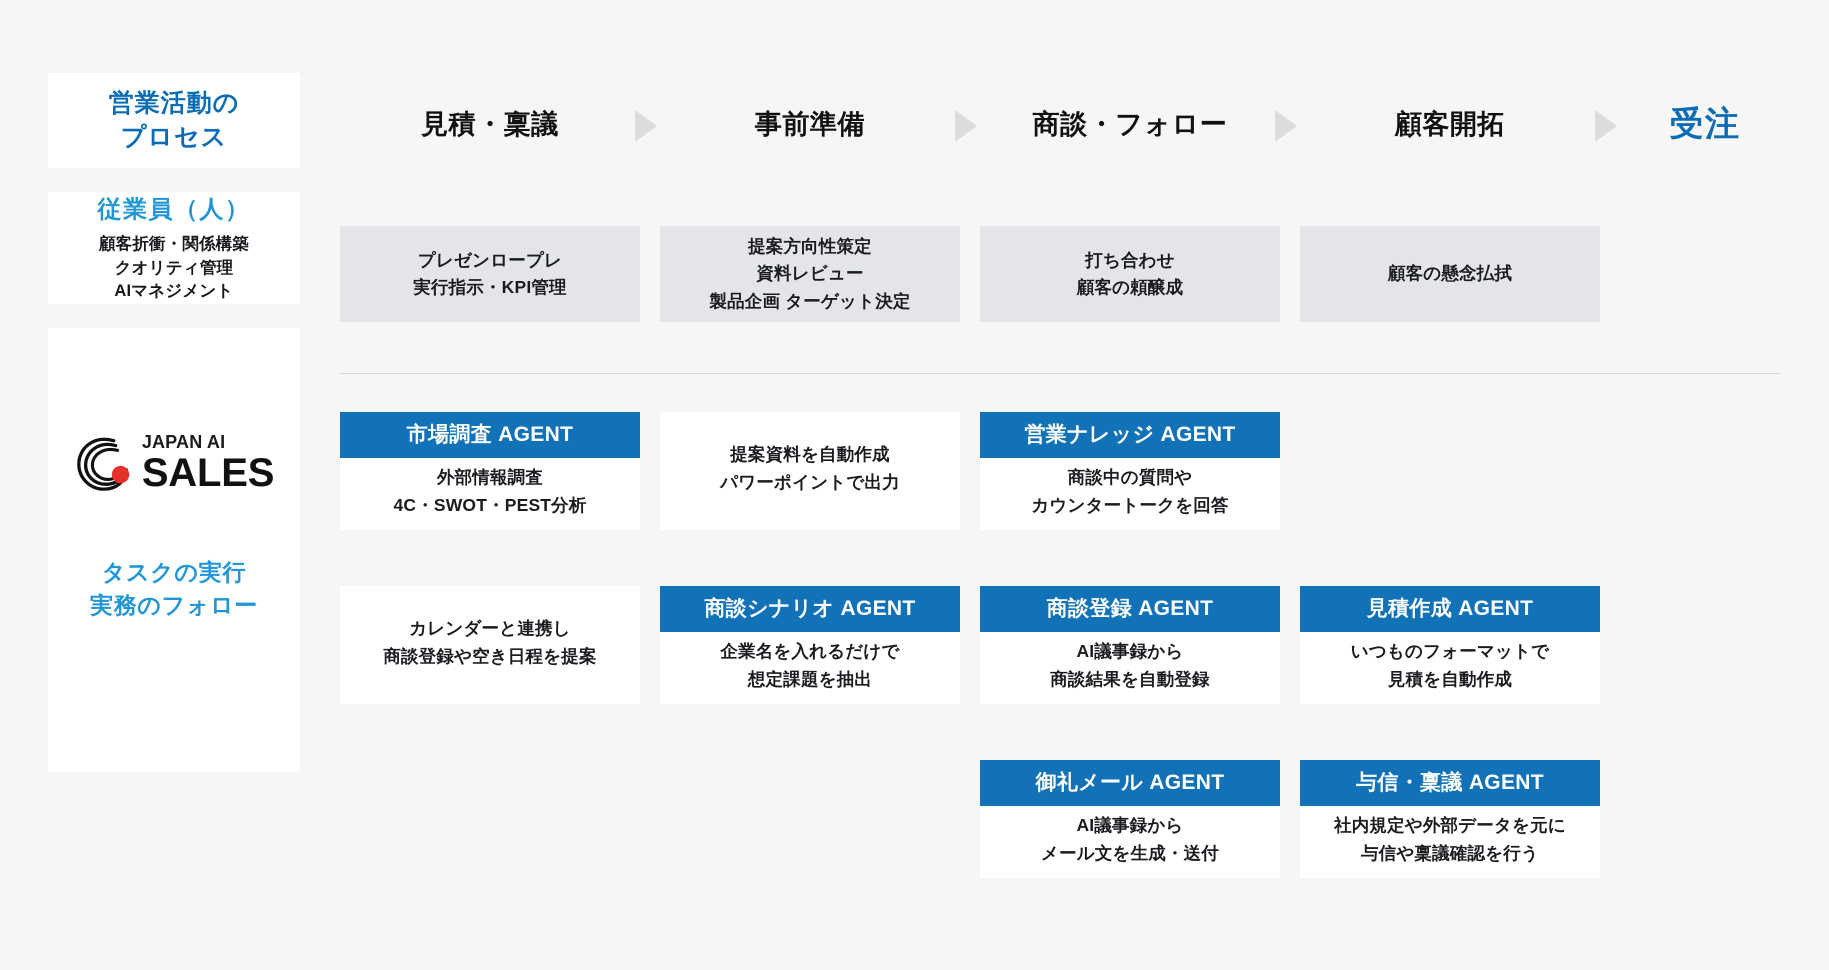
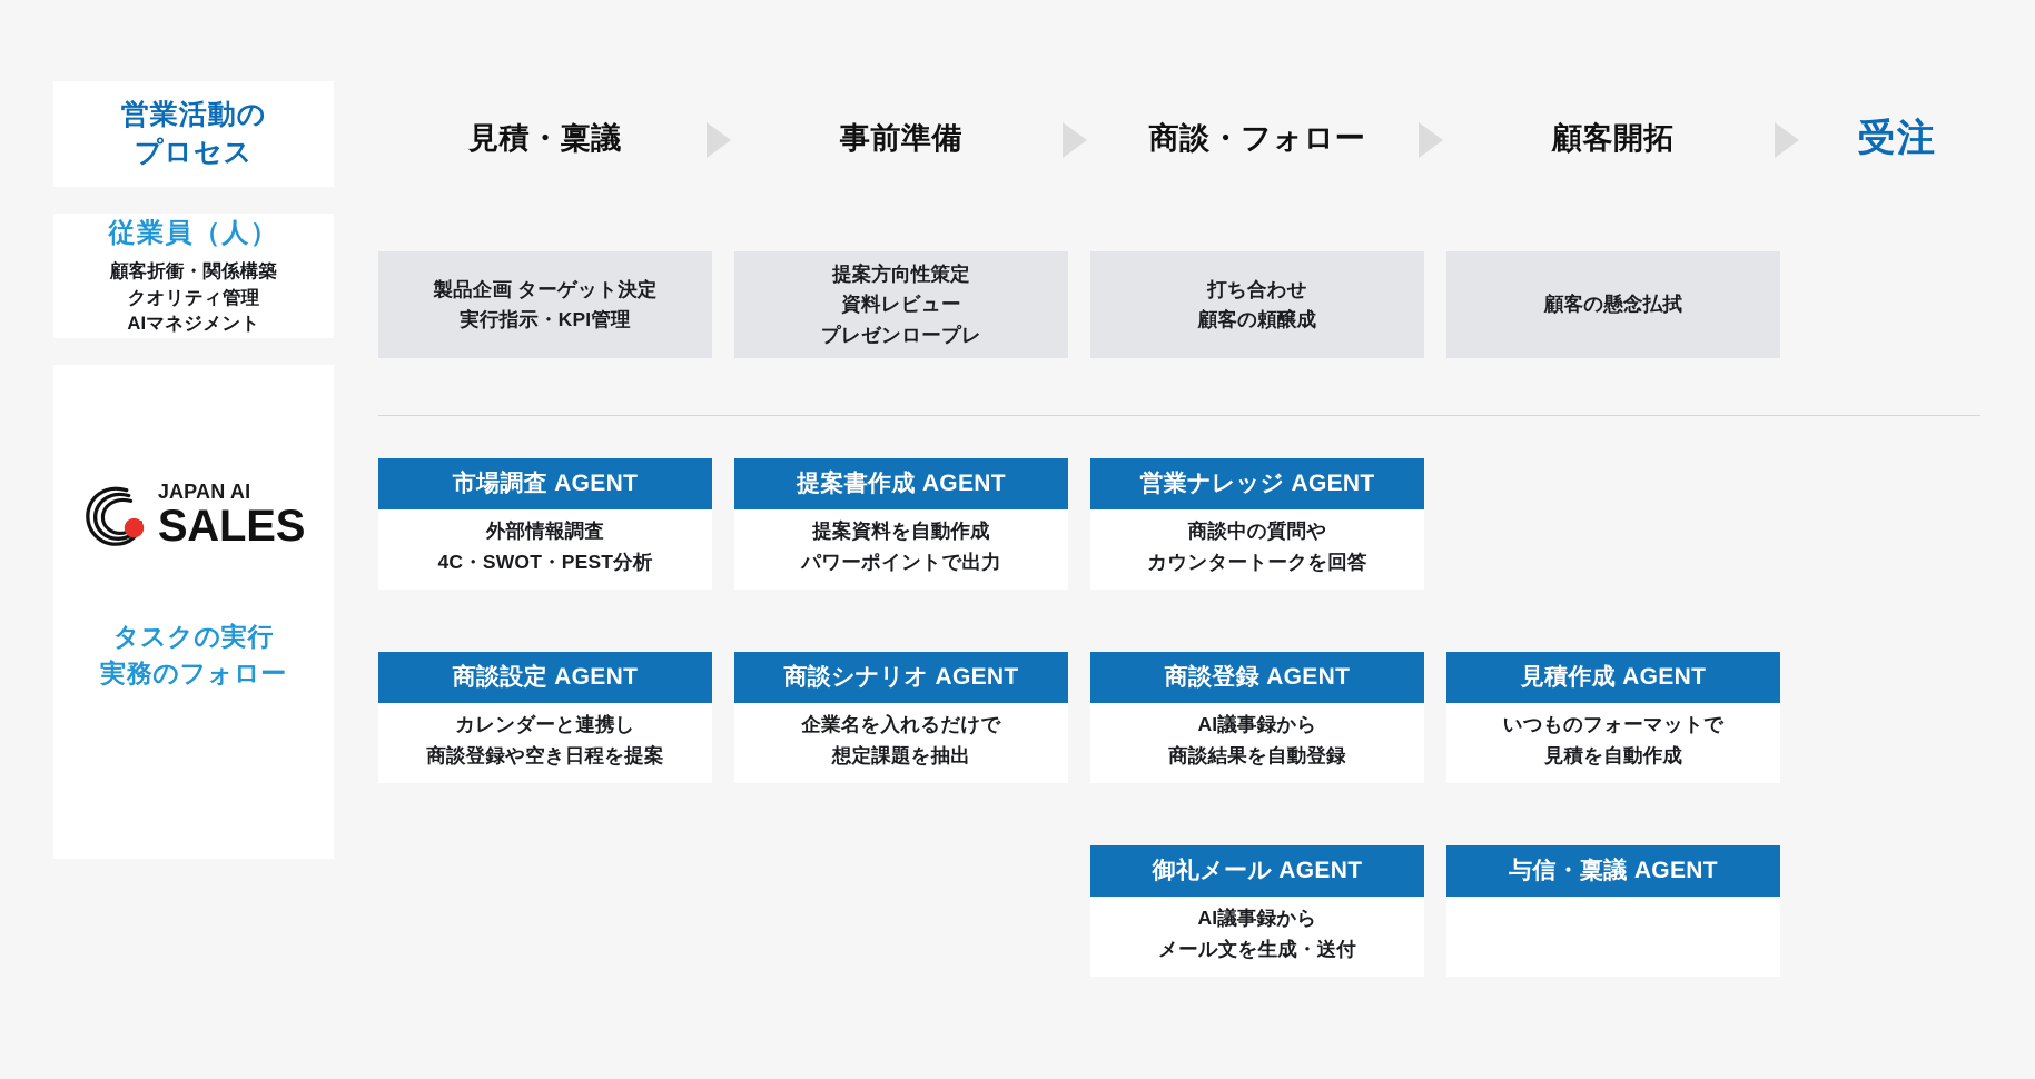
  営業活動の
  プロセス
  従業員（人）
  顧客折衝・関係構築
  クオリティ管理
  AIマネジメント
  JAPAN AI
  SALES
  タスクの実行
  実務のフォロー
  見積・稟議
  事前準備
  商談・フォロー
  顧客開拓
  受注
- プレゼンロープレ
+ 製品企画 ターゲット決定
  実行指示・KPI管理
  提案方向性策定
  資料レビュー
- 製品企画 ターゲット決定
+ プレゼンロープレ
  打ち合わせ
  顧客の頼醸成
  顧客の懸念払拭
  市場調査 AGENT
  外部情報調査
  4C・SWOT・PEST分析
+ 提案書作成 AGENT
  提案資料を自動作成
  パワーポイントで出力
  営業ナレッジ AGENT
  商談中の質問や
  カウンタートークを回答
+ 商談設定 AGENT
  カレンダーと連携し
  商談登録や空き日程を提案
  商談シナリオ AGENT
  企業名を入れるだけで
  想定課題を抽出
  商談登録 AGENT
  AI議事録から
  商談結果を自動登録
  見積作成 AGENT
  いつものフォーマットで
  見積を自動作成
  御礼メール AGENT
  AI議事録から
  メール文を生成・送付
  与信・稟議 AGENT
- 社内規定や外部データを元に
- 与信や稟議確認を行う
